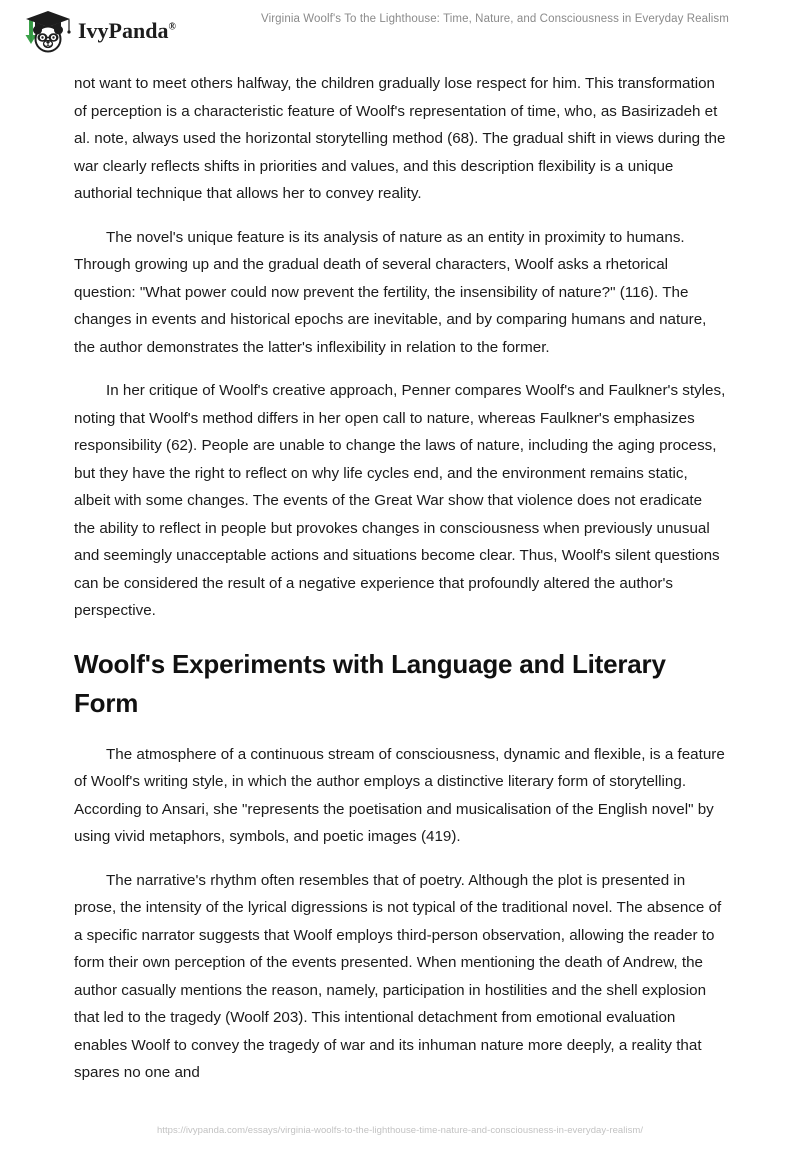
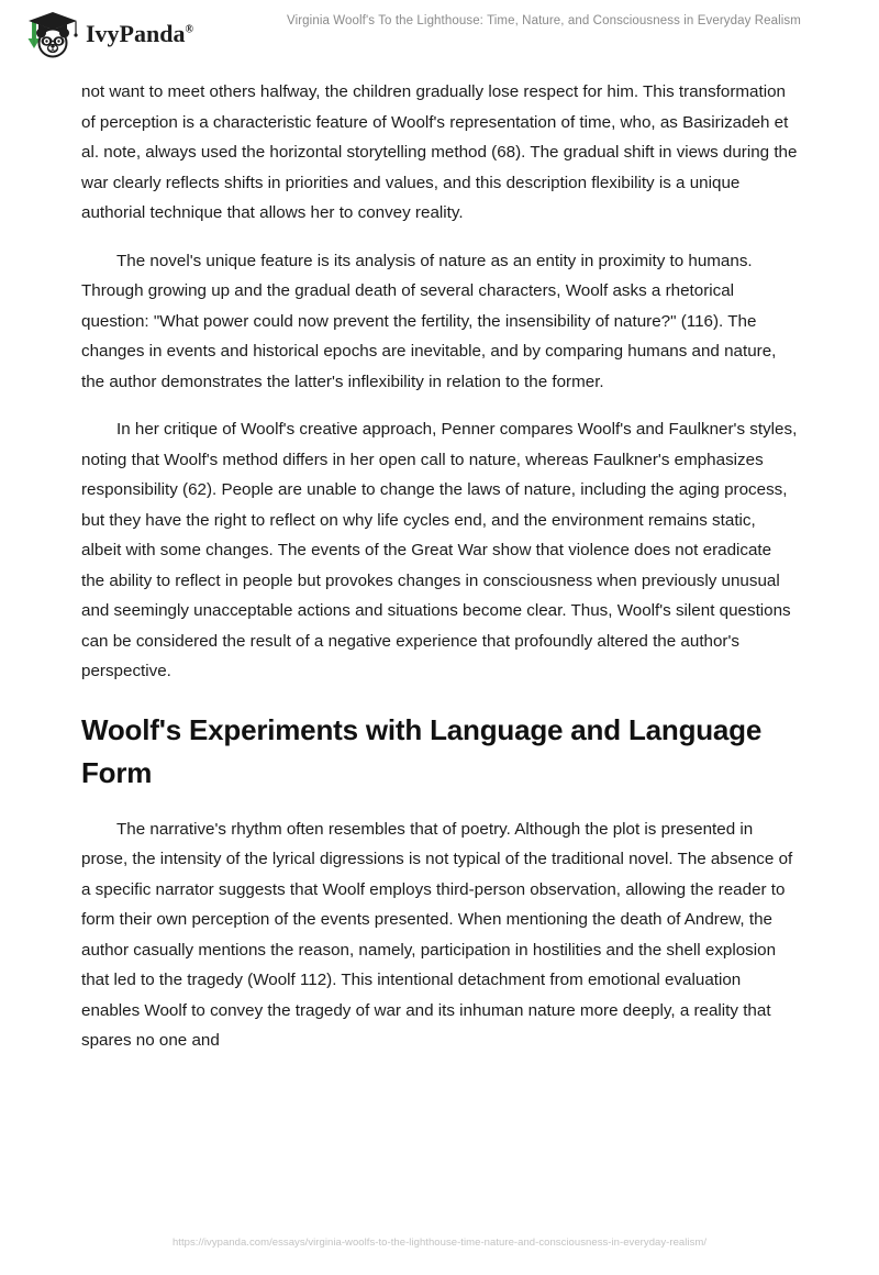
  IvyPanda®
  Virginia Woolf's To the Lighthouse: Time, Nature, and Consciousness in Everyday Realism
  not want to meet others halfway, the children gradually lose respect for him. This transformation of perception is a characteristic feature of Woolf's representation of time, who, as Basirizadeh et al. note, always used the horizontal storytelling method (68). The gradual shift in views during the war clearly reflects shifts in priorities and values, and this description flexibility is a unique authorial technique that allows her to convey reality.
  The novel's unique feature is its analysis of nature as an entity in proximity to humans. Through growing up and the gradual death of several characters, Woolf asks a rhetorical question: "What power could now prevent the fertility, the insensibility of nature?" (116). The changes in events and historical epochs are inevitable, and by comparing humans and nature, the author demonstrates the latter's inflexibility in relation to the former.
  In her critique of Woolf's creative approach, Penner compares Woolf's and Faulkner's styles, noting that Woolf's method differs in her open call to nature, whereas Faulkner's emphasizes responsibility (62). People are unable to change the laws of nature, including the aging process, but they have the right to reflect on why life cycles end, and the environment remains static, albeit with some changes. The events of the Great War show that violence does not eradicate the ability to reflect in people but provokes changes in consciousness when previously unusual and seemingly unacceptable actions and situations become clear. Thus, Woolf's silent questions can be considered the result of a negative experience that profoundly altered the author's perspective.
- Woolf's Experiments with Language and Literary Form
+ Woolf's Experiments with Language and Language Form
- The atmosphere of a continuous stream of consciousness, dynamic and flexible, is a feature of Woolf's writing style, in which the author employs a distinctive literary form of storytelling. According to Ansari, she "represents the poetisation and musicalisation of the English novel" by using vivid metaphors, symbols, and poetic images (419).
- The narrative's rhythm often resembles that of poetry. Although the plot is presented in prose, the intensity of the lyrical digressions is not typical of the traditional novel. The absence of a specific narrator suggests that Woolf employs third-person observation, allowing the reader to form their own perception of the events presented. When mentioning the death of Andrew, the author casually mentions the reason, namely, participation in hostilities and the shell explosion that led to the tragedy (Woolf 203). This intentional detachment from emotional evaluation enables Woolf to convey the tragedy of war and its inhuman nature more deeply, a reality that spares no one and
+ The narrative's rhythm often resembles that of poetry. Although the plot is presented in prose, the intensity of the lyrical digressions is not typical of the traditional novel. The absence of a specific narrator suggests that Woolf employs third-person observation, allowing the reader to form their own perception of the events presented. When mentioning the death of Andrew, the author casually mentions the reason, namely, participation in hostilities and the shell explosion that led to the tragedy (Woolf 112). This intentional detachment from emotional evaluation enables Woolf to convey the tragedy of war and its inhuman nature more deeply, a reality that spares no one and
  https://ivypanda.com/essays/virginia-woolfs-to-the-lighthouse-time-nature-and-consciousness-in-everyday-realism/
